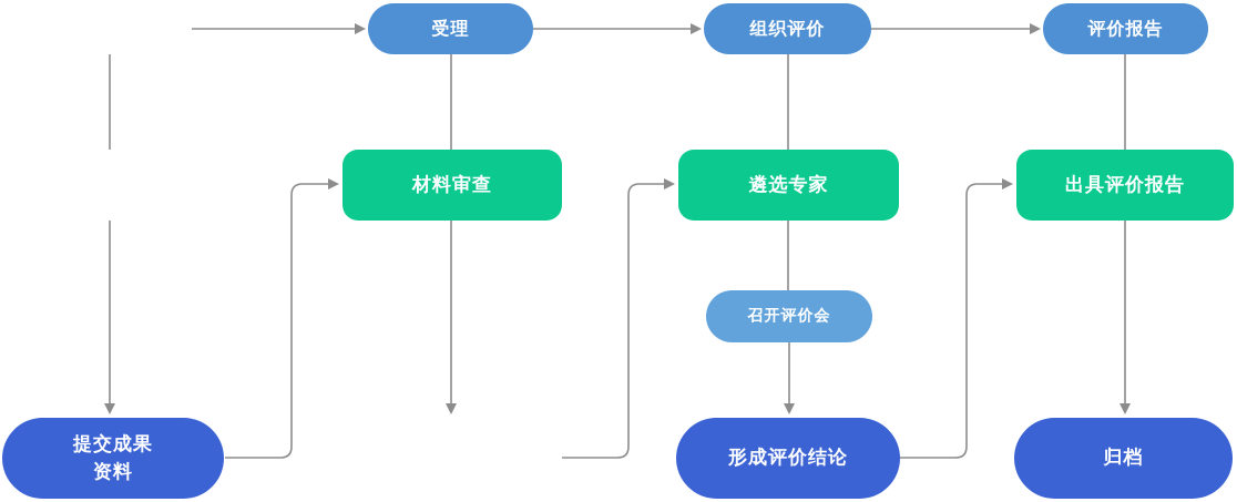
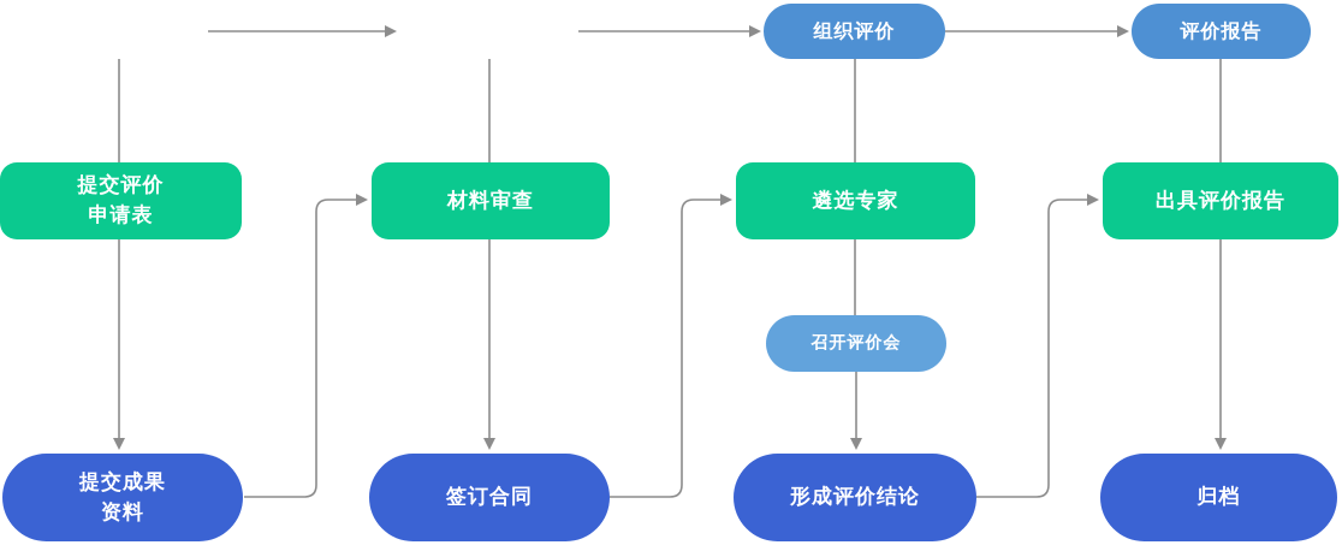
- 受理
  组织评价
  评价报告
+ 提交评价
+ 申请表
  材料审查
  遴选专家
  出具评价报告
  召开评价会
  提交成果
  资料
+ 签订合同
  形成评价结论
  归档
